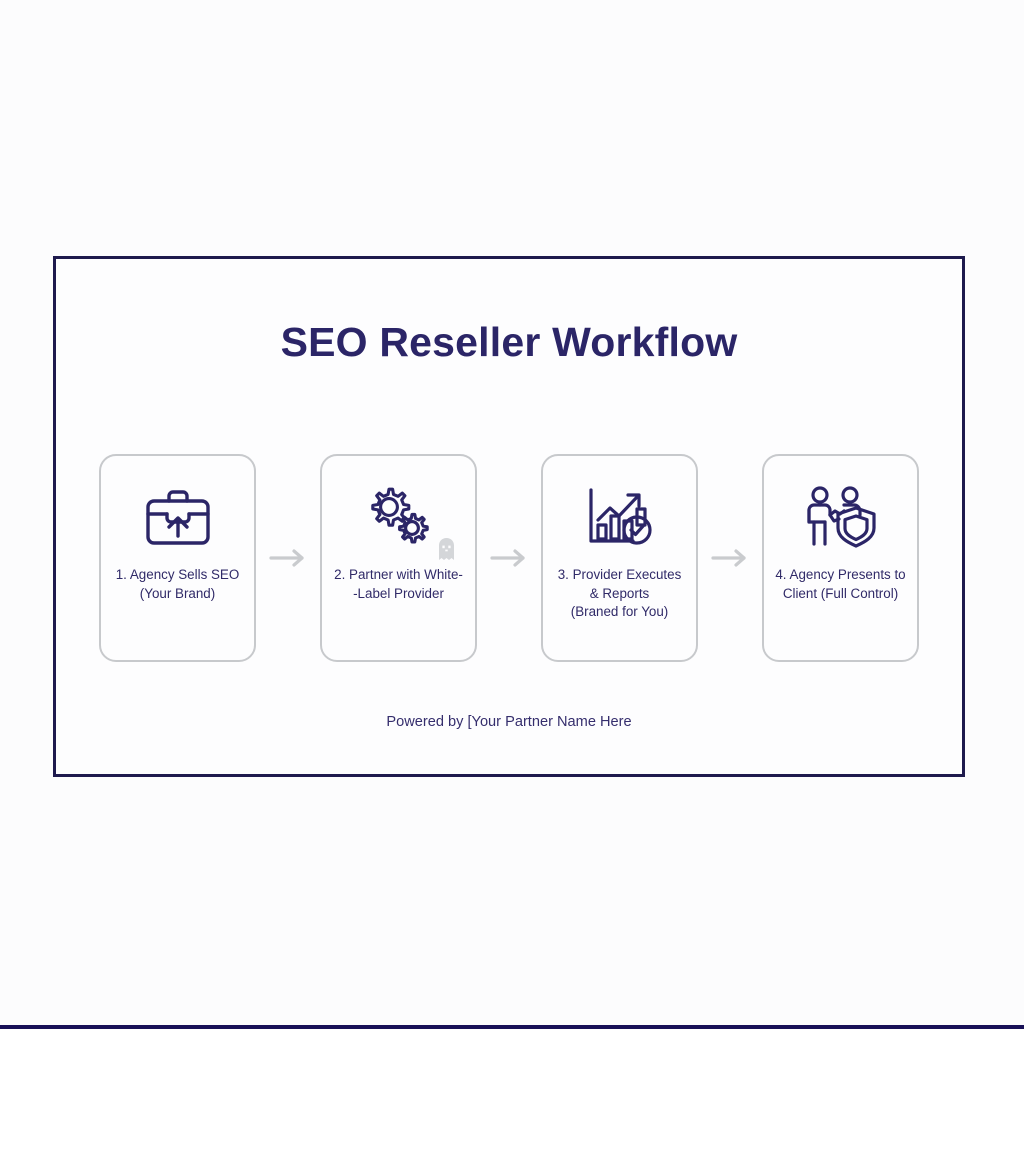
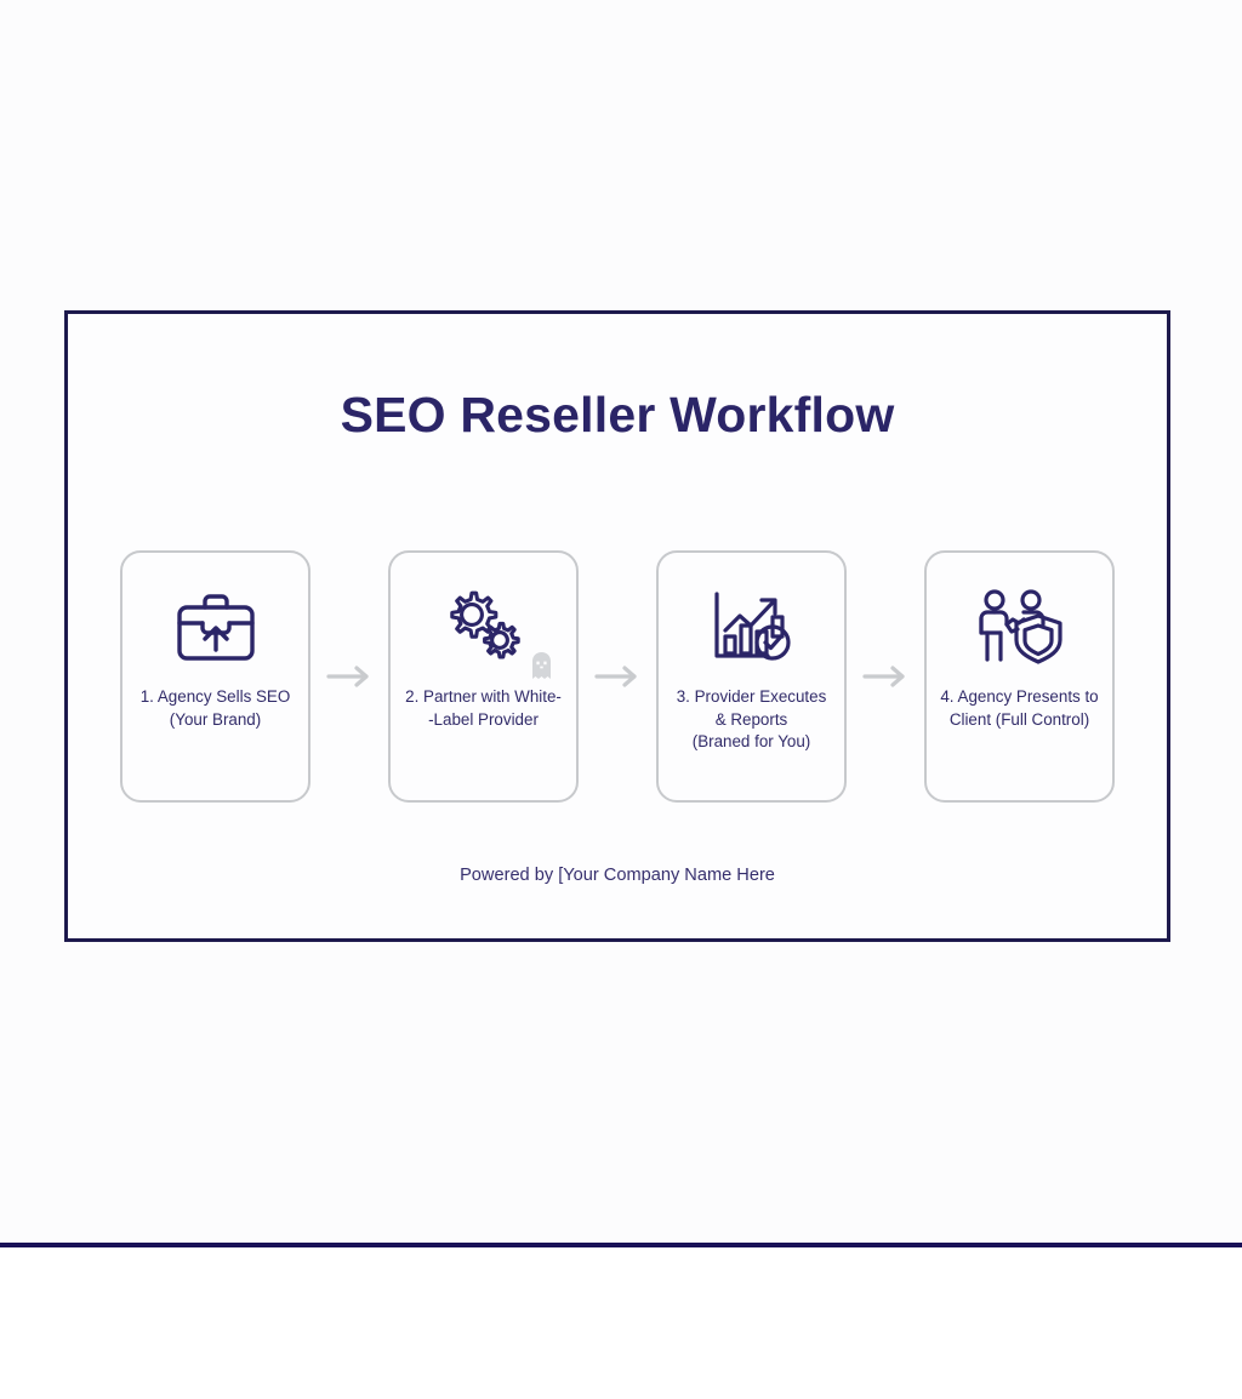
  SEO Reseller Workflow
  1. Agency Sells SEO
  (Your Brand)
  2. Partner with White-
  -Label Provider
  3. Provider Executes
  & Reports
  (Braned for You)
  4. Agency Presents to
  Client (Full Control)
- Powered by [Your Partner Name Here
+ Powered by [Your Company Name Here
